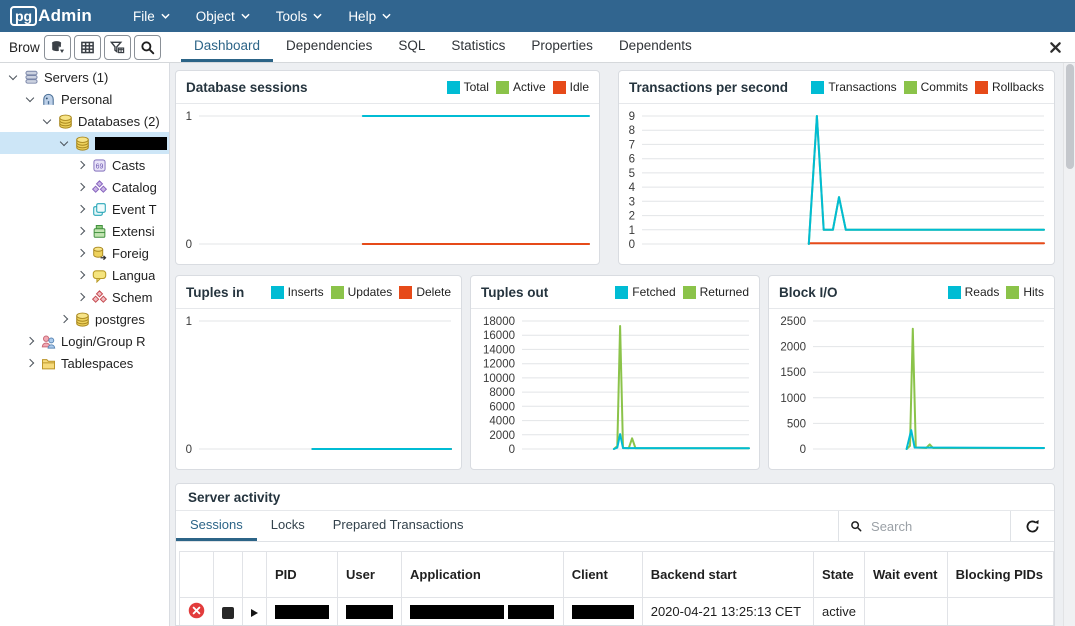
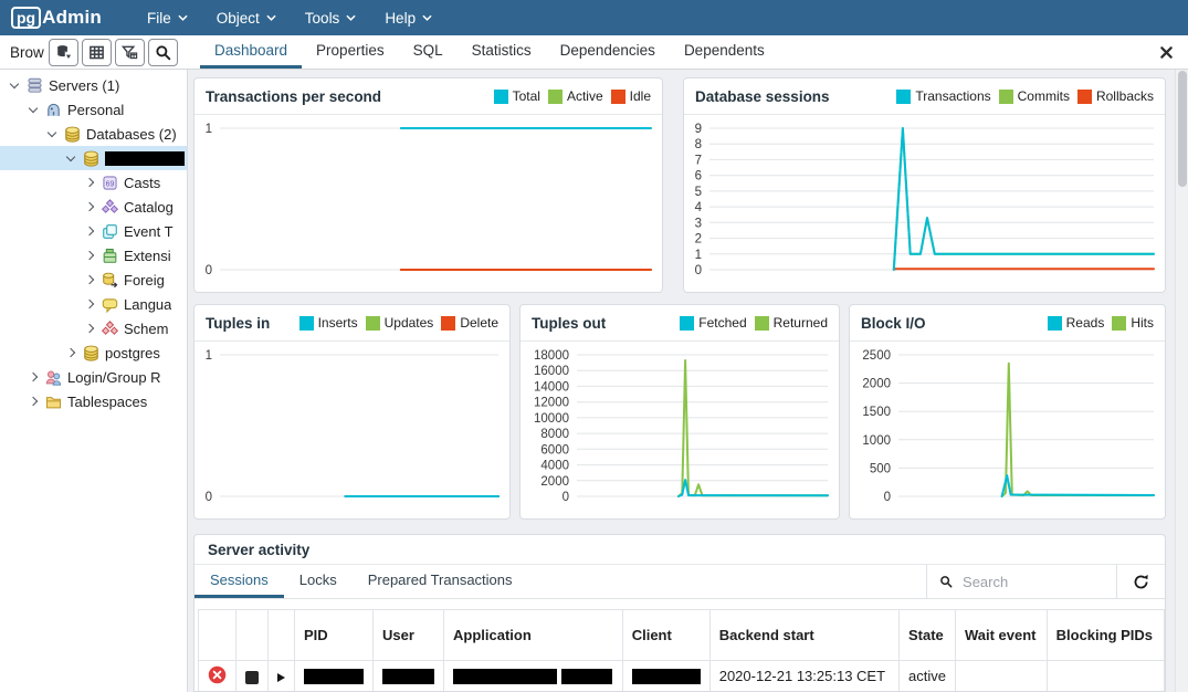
  pg
  Admin
  File
  Object
  Tools
  Help
  Brow
  Dashboard
- Dependencies
+ Properties
  SQL
  Statistics
- Properties
+ Dependencies
  Dependents
  Servers (1)
  Personal
  Databases (2)
  Casts
  Catalog
  Event T
  Extensi
  Foreig
  Langua
  Schem
  postgres
  Login/Group R
  Tablespaces
- Database sessions
+ Transactions per second
  Total
  Active
  Idle
  1
  0
- Transactions per second
+ Database sessions
  Transactions
  Commits
  Rollbacks
  9
  8
  7
  6
  5
  4
  3
  2
  1
  0
  Tuples in
  Inserts
  Updates
  Delete
  1
  0
  Tuples out
  Fetched
  Returned
  18000
  16000
  14000
  12000
  10000
  8000
  6000
  4000
  2000
  0
  Block I/O
  Reads
  Hits
  2500
  2000
  1500
  1000
  500
  0
  Server activity
  Sessions
  Locks
  Prepared Transactions
  Search
  			PID	User	Application	Client	Backend start	State	Wait event	Blocking PIDs
- 							2020-04-21 13:25:13 CET	active
+ 							2020-12-21 13:25:13 CET	active
